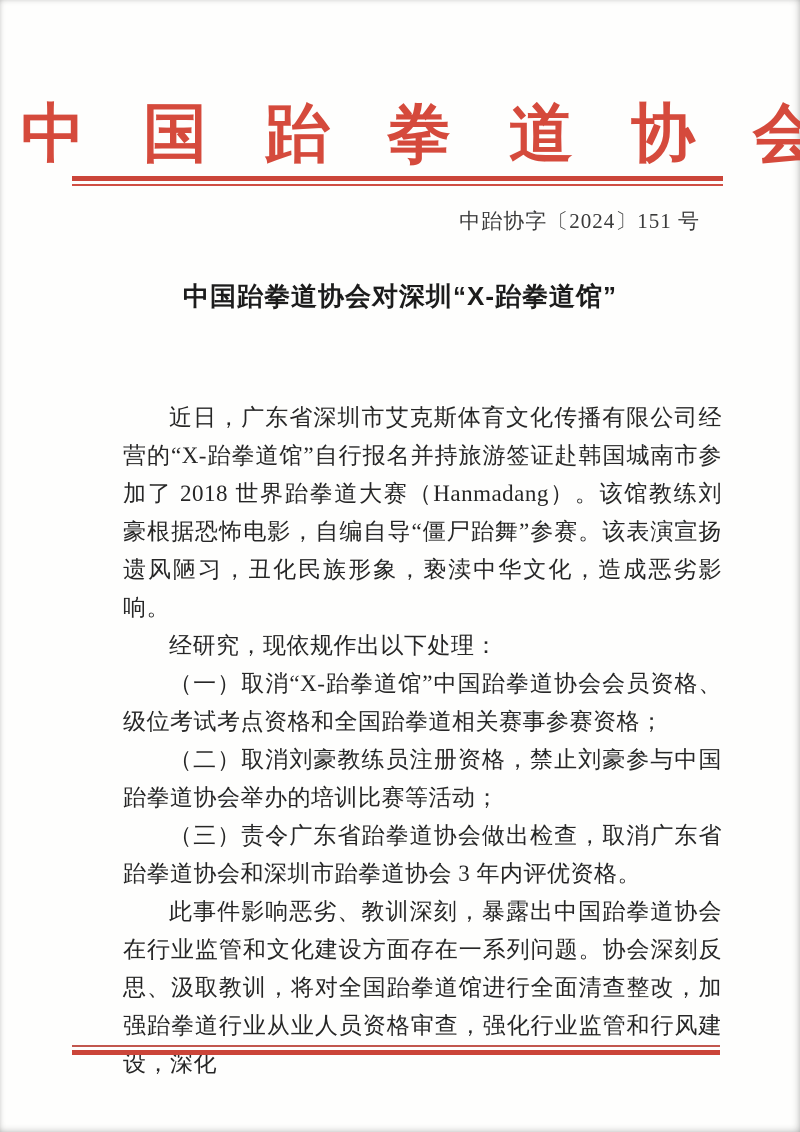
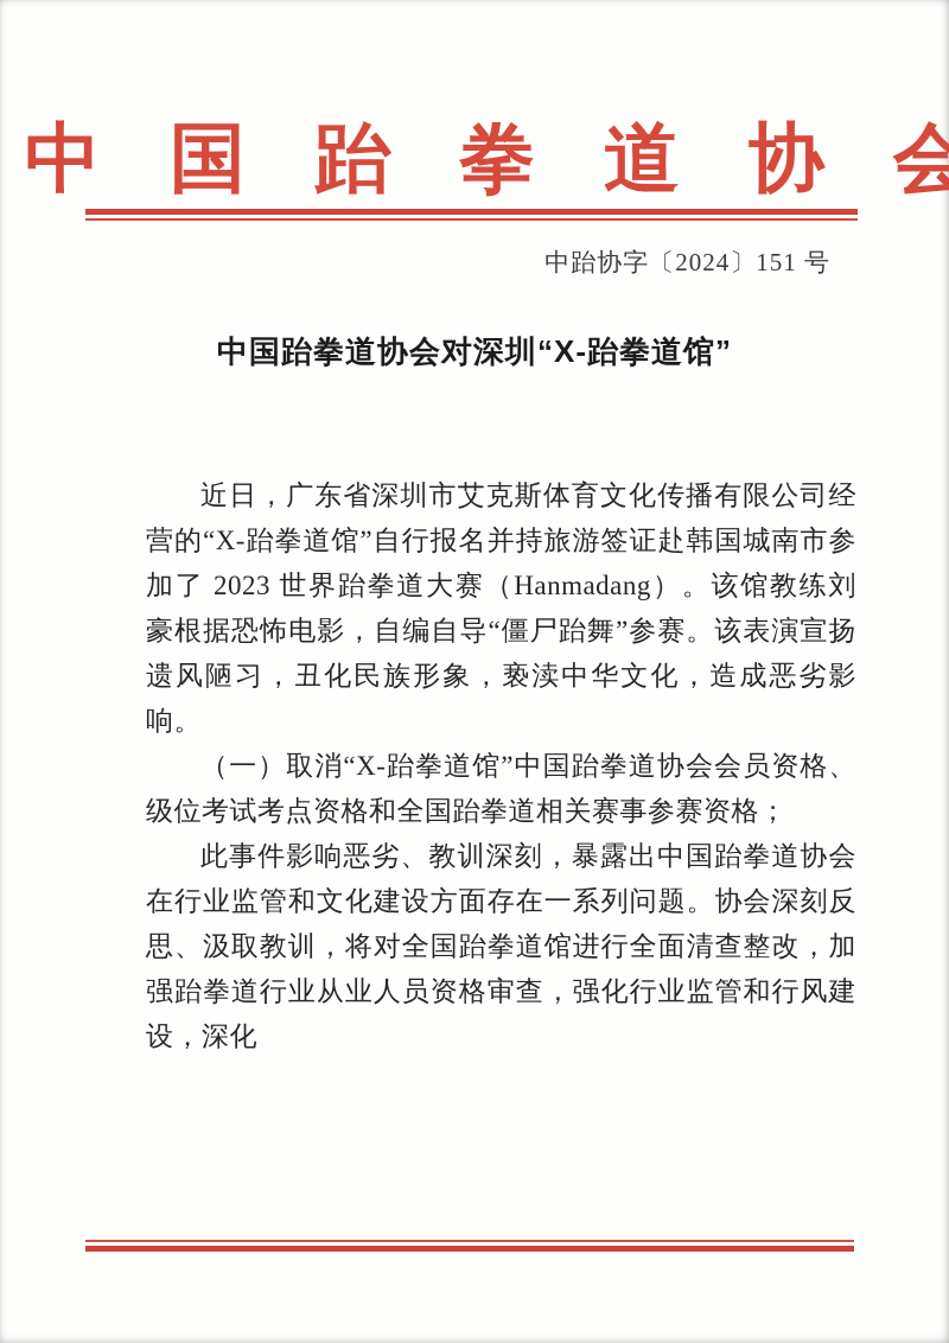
  中 国 跆 拳 道 协 会
  中跆协字〔2024〕151 号
  中国跆拳道协会对深圳“X-跆拳道馆”
- 近日，广东省深圳市艾克斯体育文化传播有限公司经营的“X-跆拳道馆”自行报名并持旅游签证赴韩国城南市参加了 2018 世界跆拳道大赛（Hanmadang）。该馆教练刘豪根据恐怖电影，自编自导“僵尸跆舞”参赛。该表演宣扬遗风陋习，丑化民族形象，亵渎中华文化，造成恶劣影响。
+ 近日，广东省深圳市艾克斯体育文化传播有限公司经营的“X-跆拳道馆”自行报名并持旅游签证赴韩国城南市参加了 2023 世界跆拳道大赛（Hanmadang）。该馆教练刘豪根据恐怖电影，自编自导“僵尸跆舞”参赛。该表演宣扬遗风陋习，丑化民族形象，亵渎中华文化，造成恶劣影响。
- 经研究，现依规作出以下处理：
  （一）取消“X-跆拳道馆”中国跆拳道协会会员资格、级位考试考点资格和全国跆拳道相关赛事参赛资格；
- （二）取消刘豪教练员注册资格，禁止刘豪参与中国跆拳道协会举办的培训比赛等活动；
- （三）责令广东省跆拳道协会做出检查，取消广东省跆拳道协会和深圳市跆拳道协会 3 年内评优资格。
  此事件影响恶劣、教训深刻，暴露出中国跆拳道协会在行业监管和文化建设方面存在一系列问题。协会深刻反思、汲取教训，将对全国跆拳道馆进行全面清查整改，加强跆拳道行业从业人员资格审查，强化行业监管和行风建设，深化
